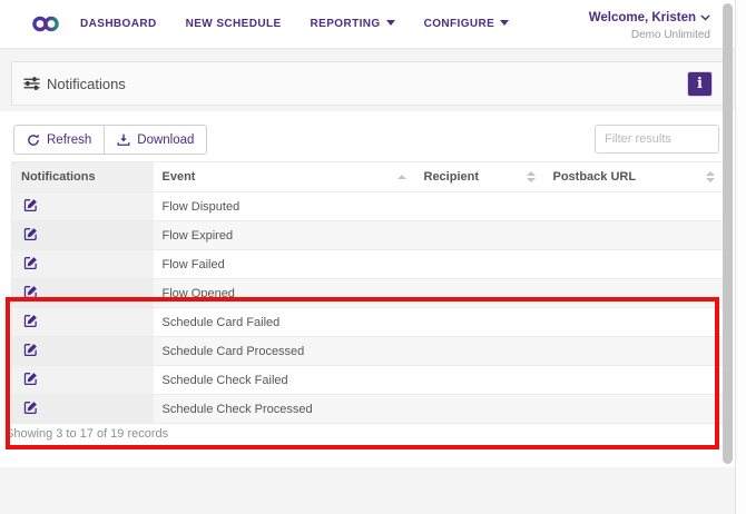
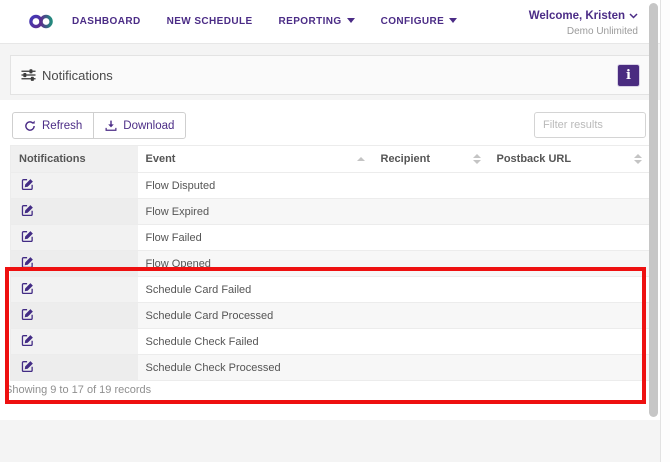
  DASHBOARD
  NEW SCHEDULE
  REPORTING
  CONFIGURE
  Welcome, Kristen
  Demo Unlimited
  Notifications
  i
  Refresh
  Download
  Filter results
  Notifications	Event	Recipient	Postback URL
  	Flow Disputed
  	Flow Expired
  	Flow Failed
  	Flow Opened
  	Schedule Card Failed
  	Schedule Card Processed
  	Schedule Check Failed
  	Schedule Check Processed
- Showing 3 to 17 of 19 records
+ Showing 9 to 17 of 19 records
